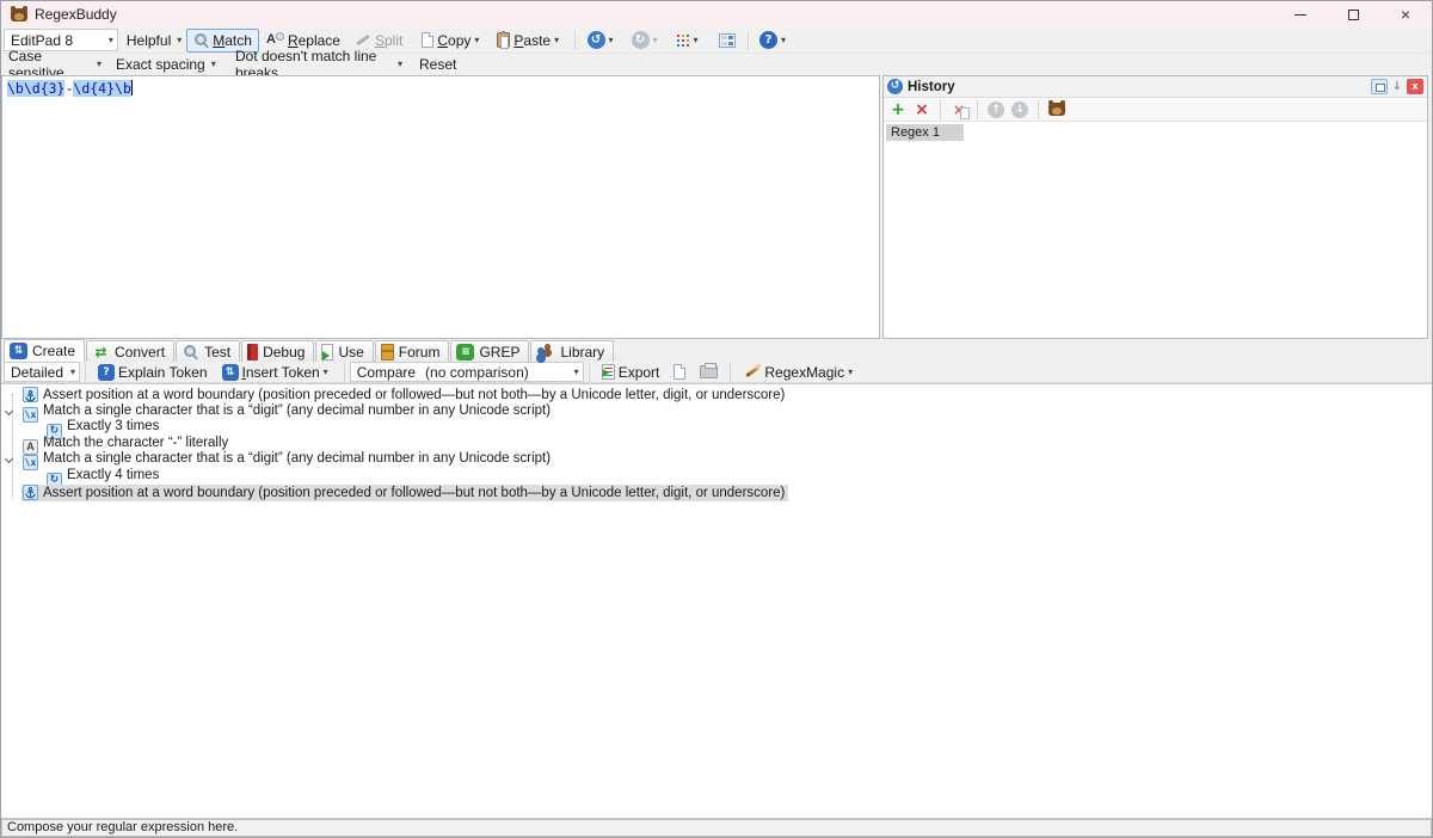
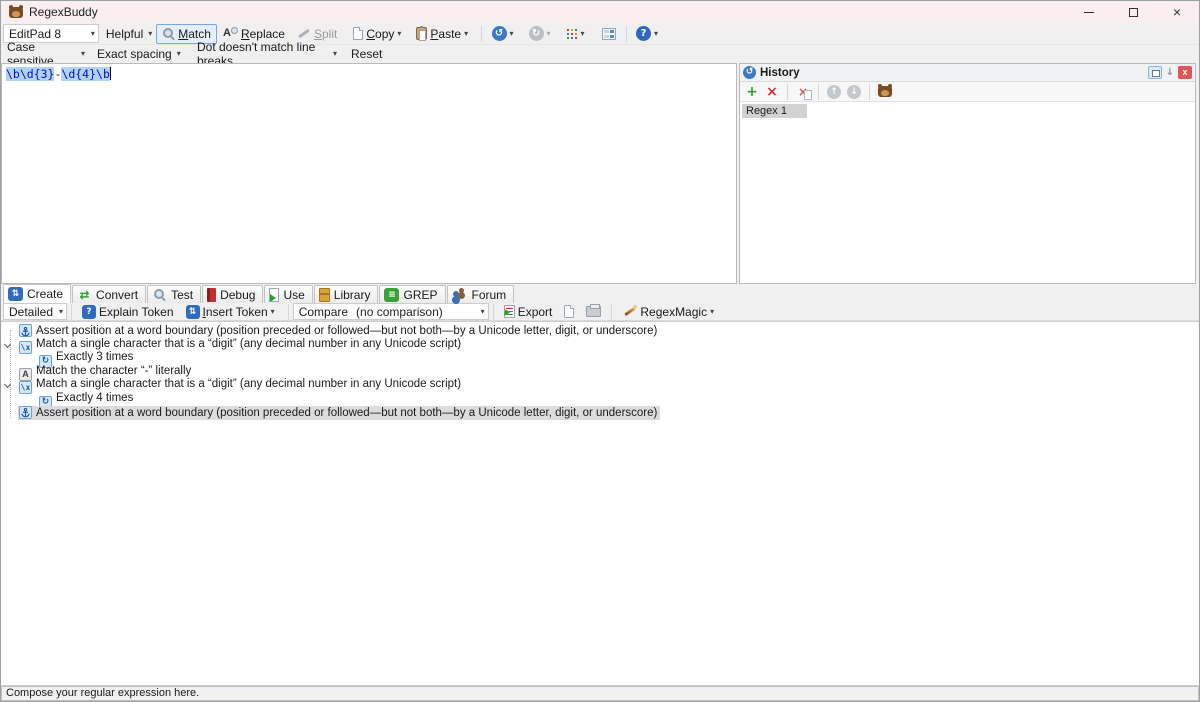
  RegexBuddy
  ×
  EditPad 8
  ▾
  Helpful
  ▾
  Match
  A
  Replace
  Split
  Copy
  ▾
  Paste
  ▾
  ↺
  ▾
  ↻
  ▾
  ▾
  ?
  ▾
  Case sensitive
  ▾
  Exact spacing
  ▾
  Dot doesn't match line breaks
  ▾
  Reset
  \b\d{3}-\d{4}\b
  ↺
  History
  ↓
  x
  +
  ×
  ×
  ↑
  ↓
  Regex 1
  ⇅
  Create
  ⇄
  Convert
  Test
  Debug
  Use
- Forum
+ Library
  ≡
  GREP
- Library
+ Forum
  Detailed
  ▾
  ?
  Explain Token
  ⇅
  Insert Token
  ▾
  Compare
  (no comparison)
  ▾
  Export
  RegexMagic
  ▾
  Assert position at a word boundary (position preceded or followed—but not both—by a Unicode letter, digit, or underscore)
  \x Match a single character that is a “digit” (any decimal number in any Unicode script)
  ↻ Exactly 3 times
  A Match the character “-” literally
  \x Match a single character that is a “digit” (any decimal number in any Unicode script)
  ↻ Exactly 4 times
  Assert position at a word boundary (position preceded or followed—but not both—by a Unicode letter, digit, or underscore)
  Compose your regular expression here.
